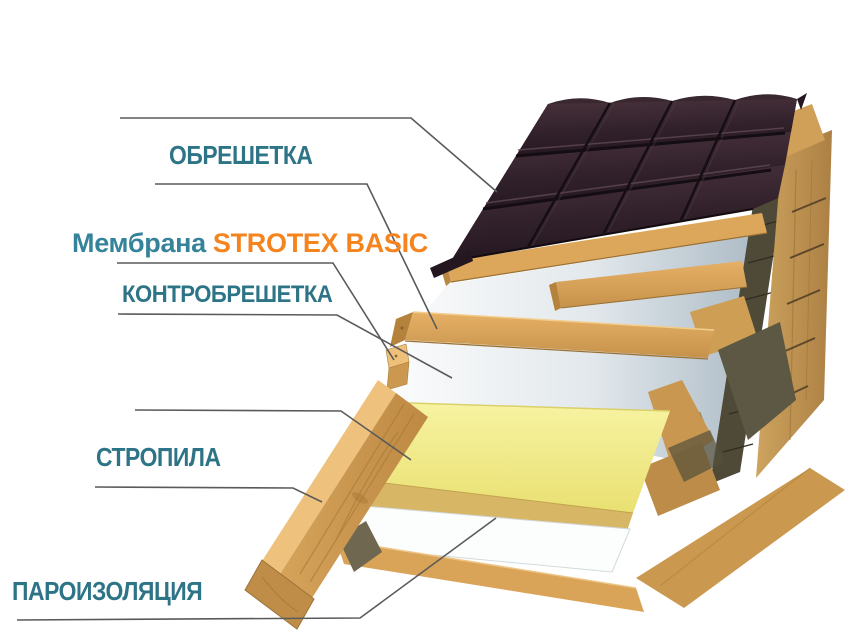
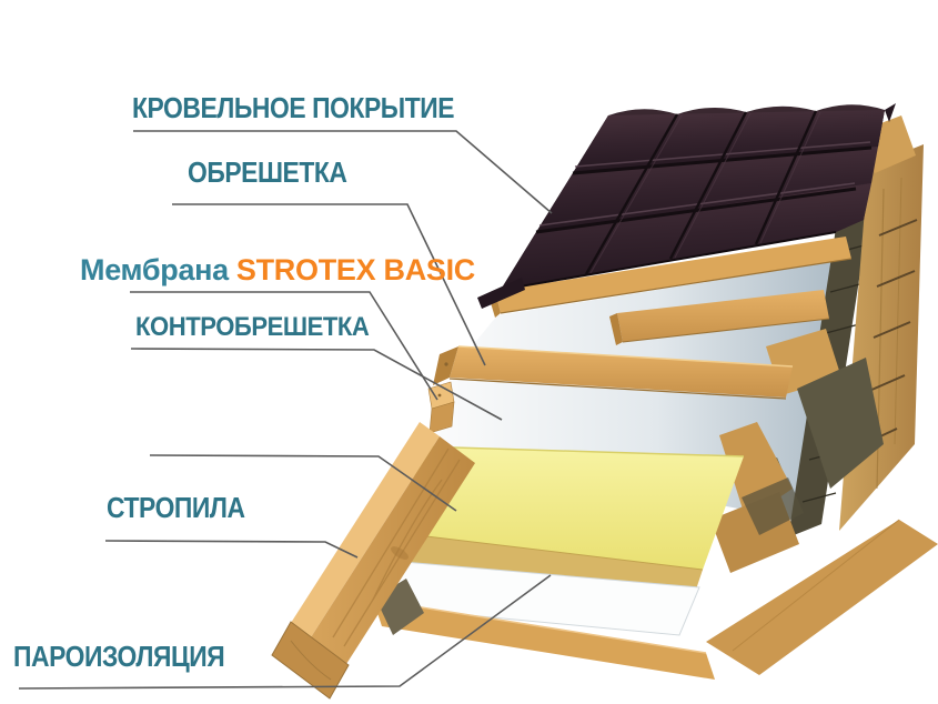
+ КРОВЕЛЬНОЕ ПОКРЫТИЕ
  ОБРЕШЕТКА
  Мембрана STROTEX BASIC
  КОНТРОБРЕШЕТКА
  СТРОПИЛА
  ПАРОИЗОЛЯЦИЯ
